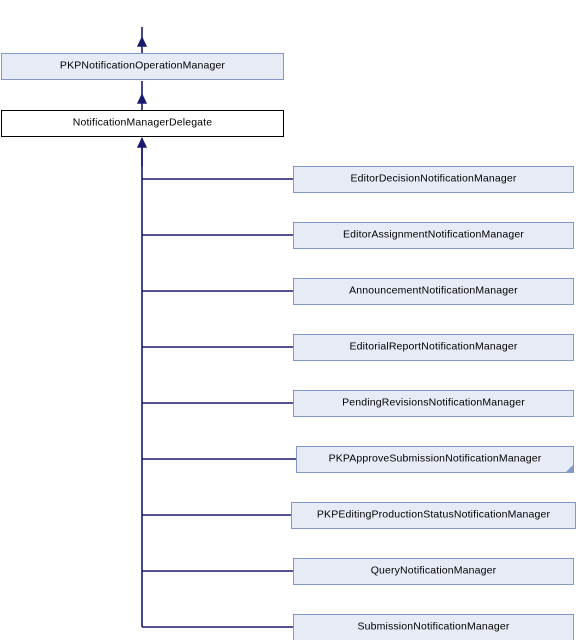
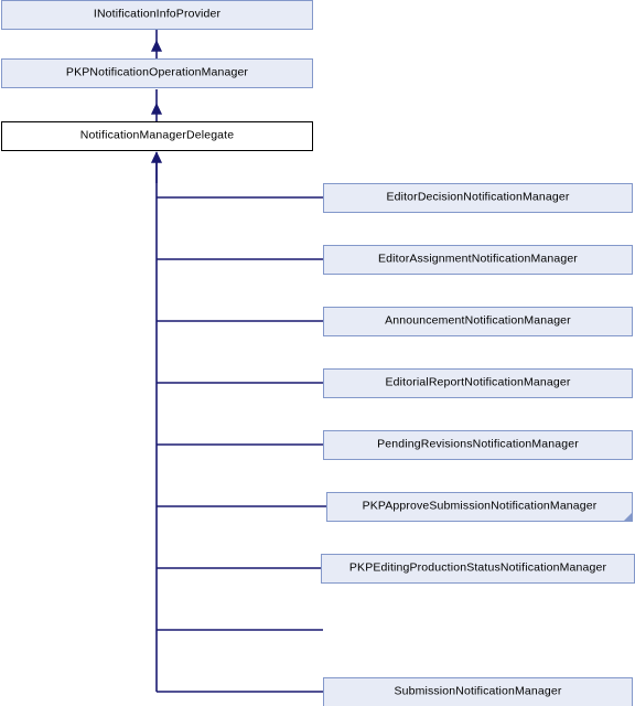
+ INotificationInfoProvider
  PKPNotificationOperationManager
  NotificationManagerDelegate
  EditorDecisionNotificationManager
  EditorAssignmentNotificationManager
  AnnouncementNotificationManager
  EditorialReportNotificationManager
  PendingRevisionsNotificationManager
  PKPApproveSubmissionNotificationManager
  PKPEditingProductionStatusNotificationManager
- QueryNotificationManager
  SubmissionNotificationManager
